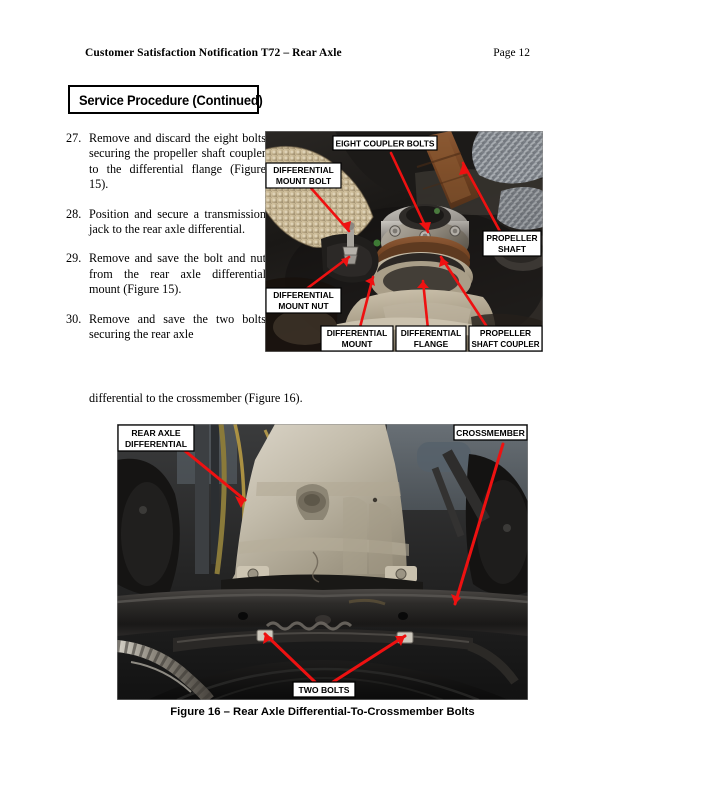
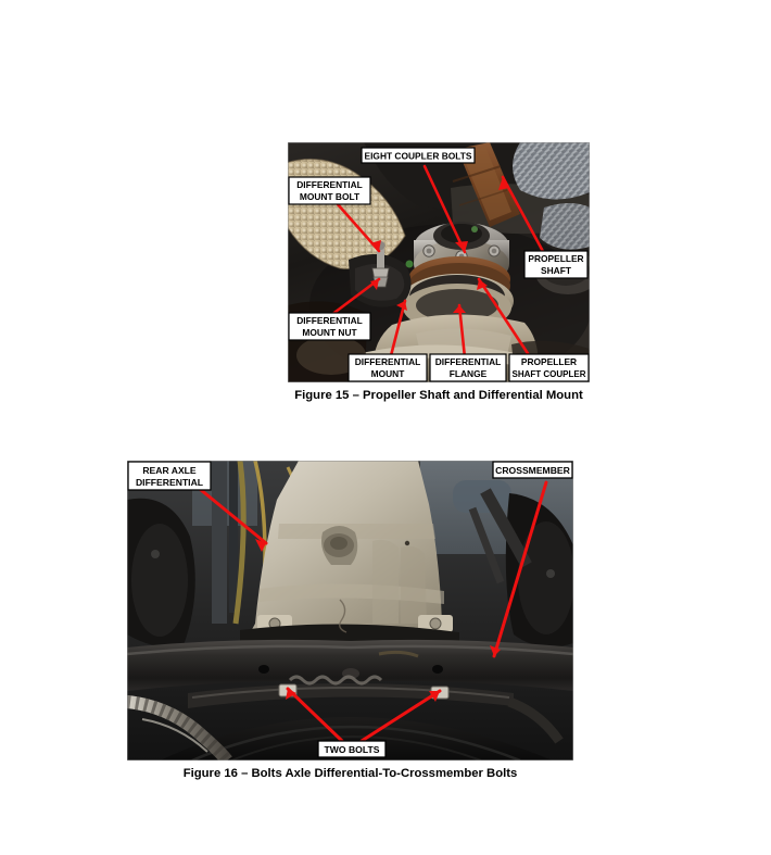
- Customer Satisfaction Notification T72 – Rear Axle
- Page 12
- Service Procedure (Continued)
- 27.
- Remove and discard the eight bolts securing the propeller shaft coupler to the differential flange (Figure 15).
- 28.
- Position and secure a transmission jack to the rear axle differential.
- 29.
- Remove and save the bolt and nut from the rear axle differential mount (Figure 15).
- 30.
- Remove and save the two bolts securing the rear axle
- differential to the crossmember (Figure 16).
  EIGHT COUPLER BOLTS
  DIFFERENTIAL
  MOUNT BOLT
  PROPELLER
  SHAFT
  DIFFERENTIAL
  MOUNT NUT
  DIFFERENTIAL
  MOUNT
  DIFFERENTIAL
  FLANGE
  PROPELLER
  SHAFT COUPLER
+ Figure 15 – Propeller Shaft and Differential Mount
  REAR AXLE
  DIFFERENTIAL
  CROSSMEMBER
  TWO BOLTS
- Figure 16 – Rear Axle Differential-To-Crossmember Bolts
+ Figure 16 – Bolts Axle Differential-To-Crossmember Bolts
